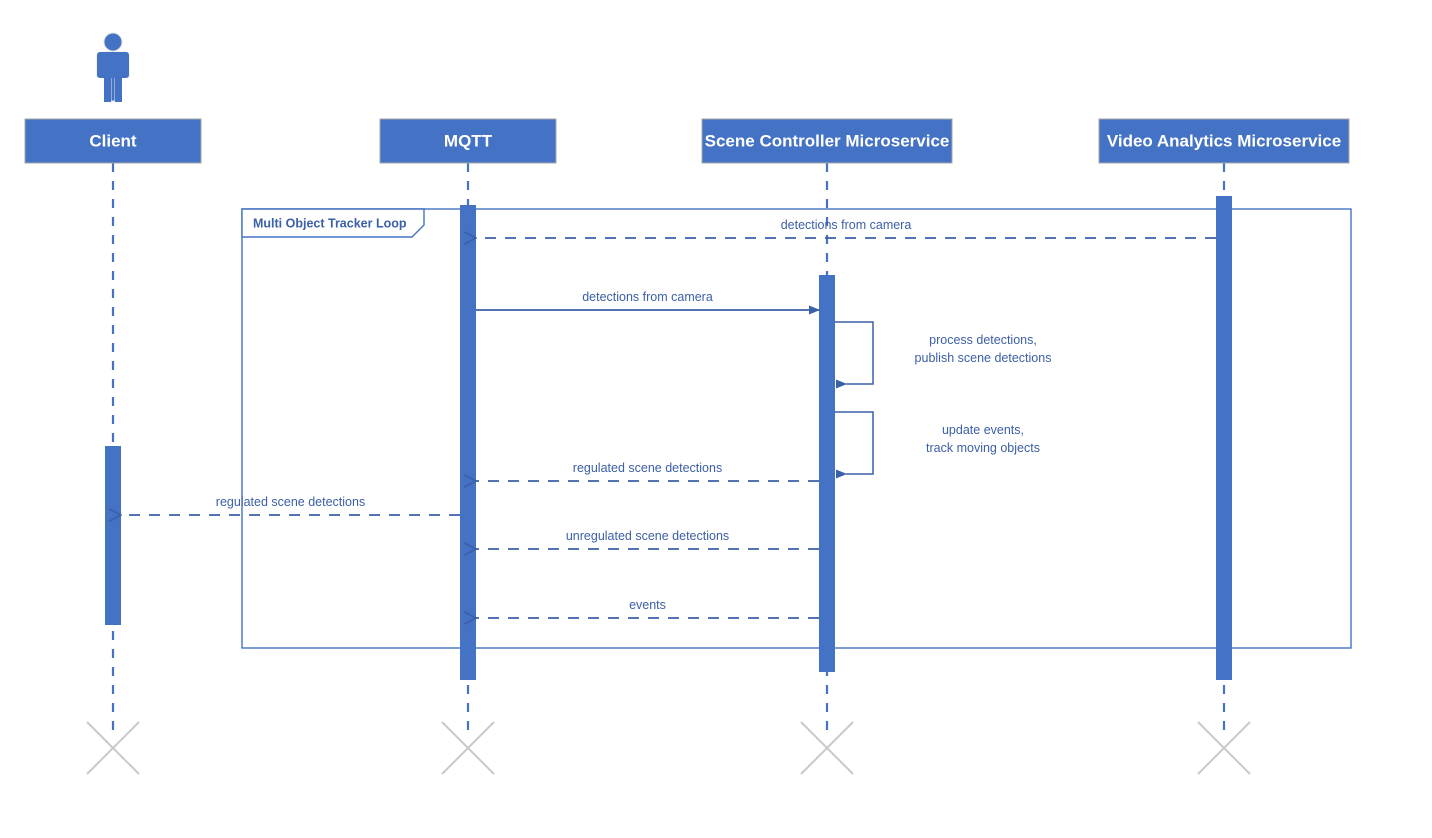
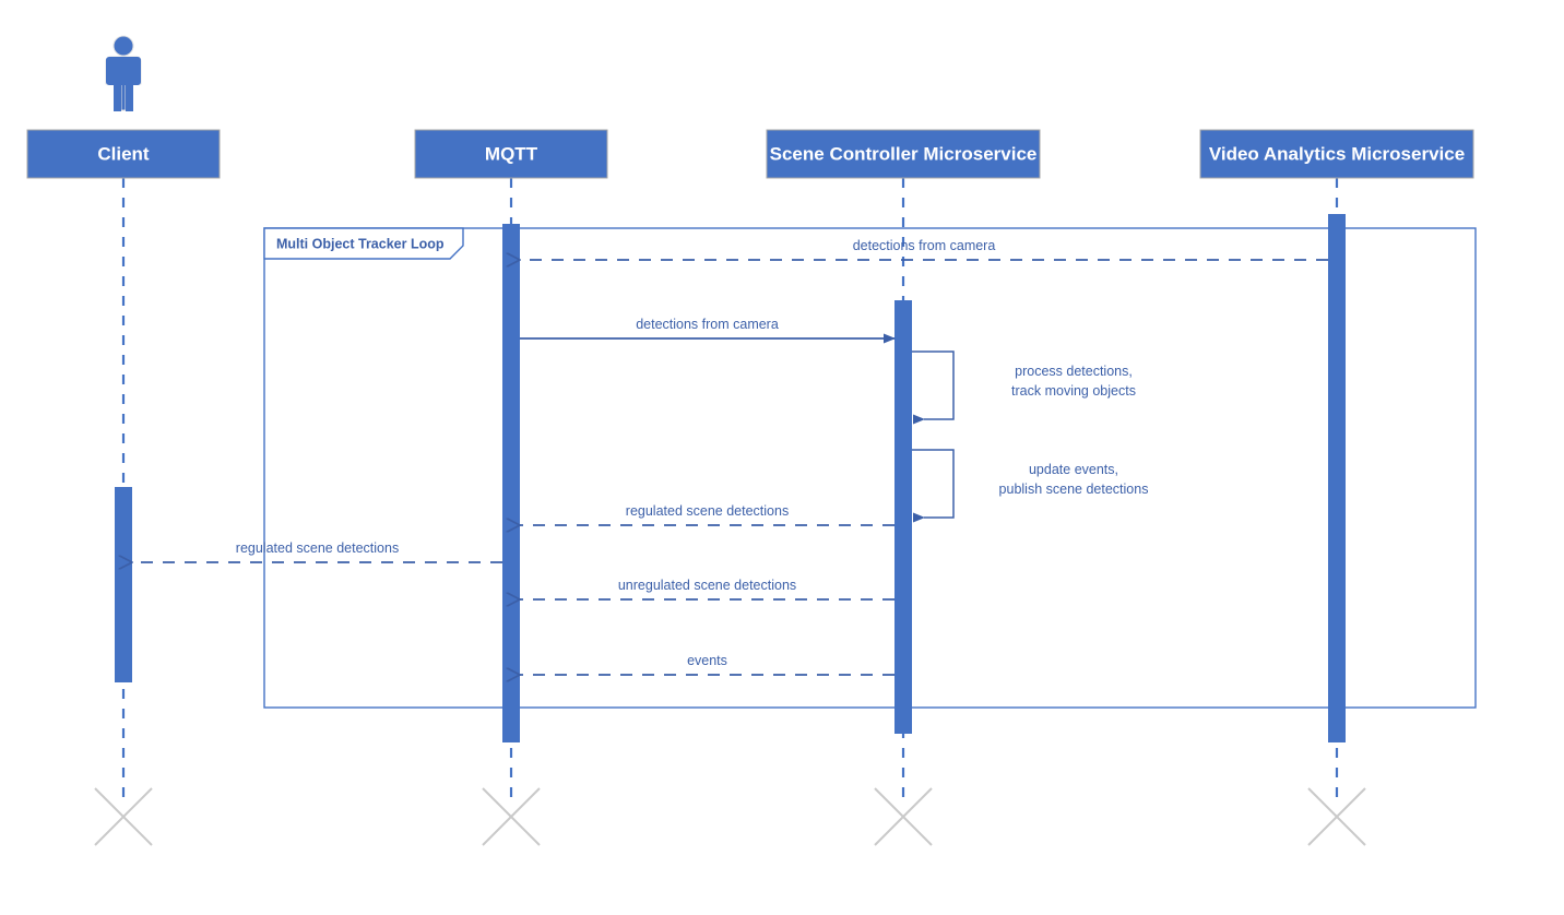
  Multi Object Tracker Loop
  detections from camera
  detections from camera
  process detections,
- publish scene detections
+ track moving objects
  update events,
- track moving objects
+ publish scene detections
  regulated scene detections
  regulated scene detections
  unregulated scene detections
  events
  Client
  MQTT
  Scene Controller Microservice
  Video Analytics Microservice
